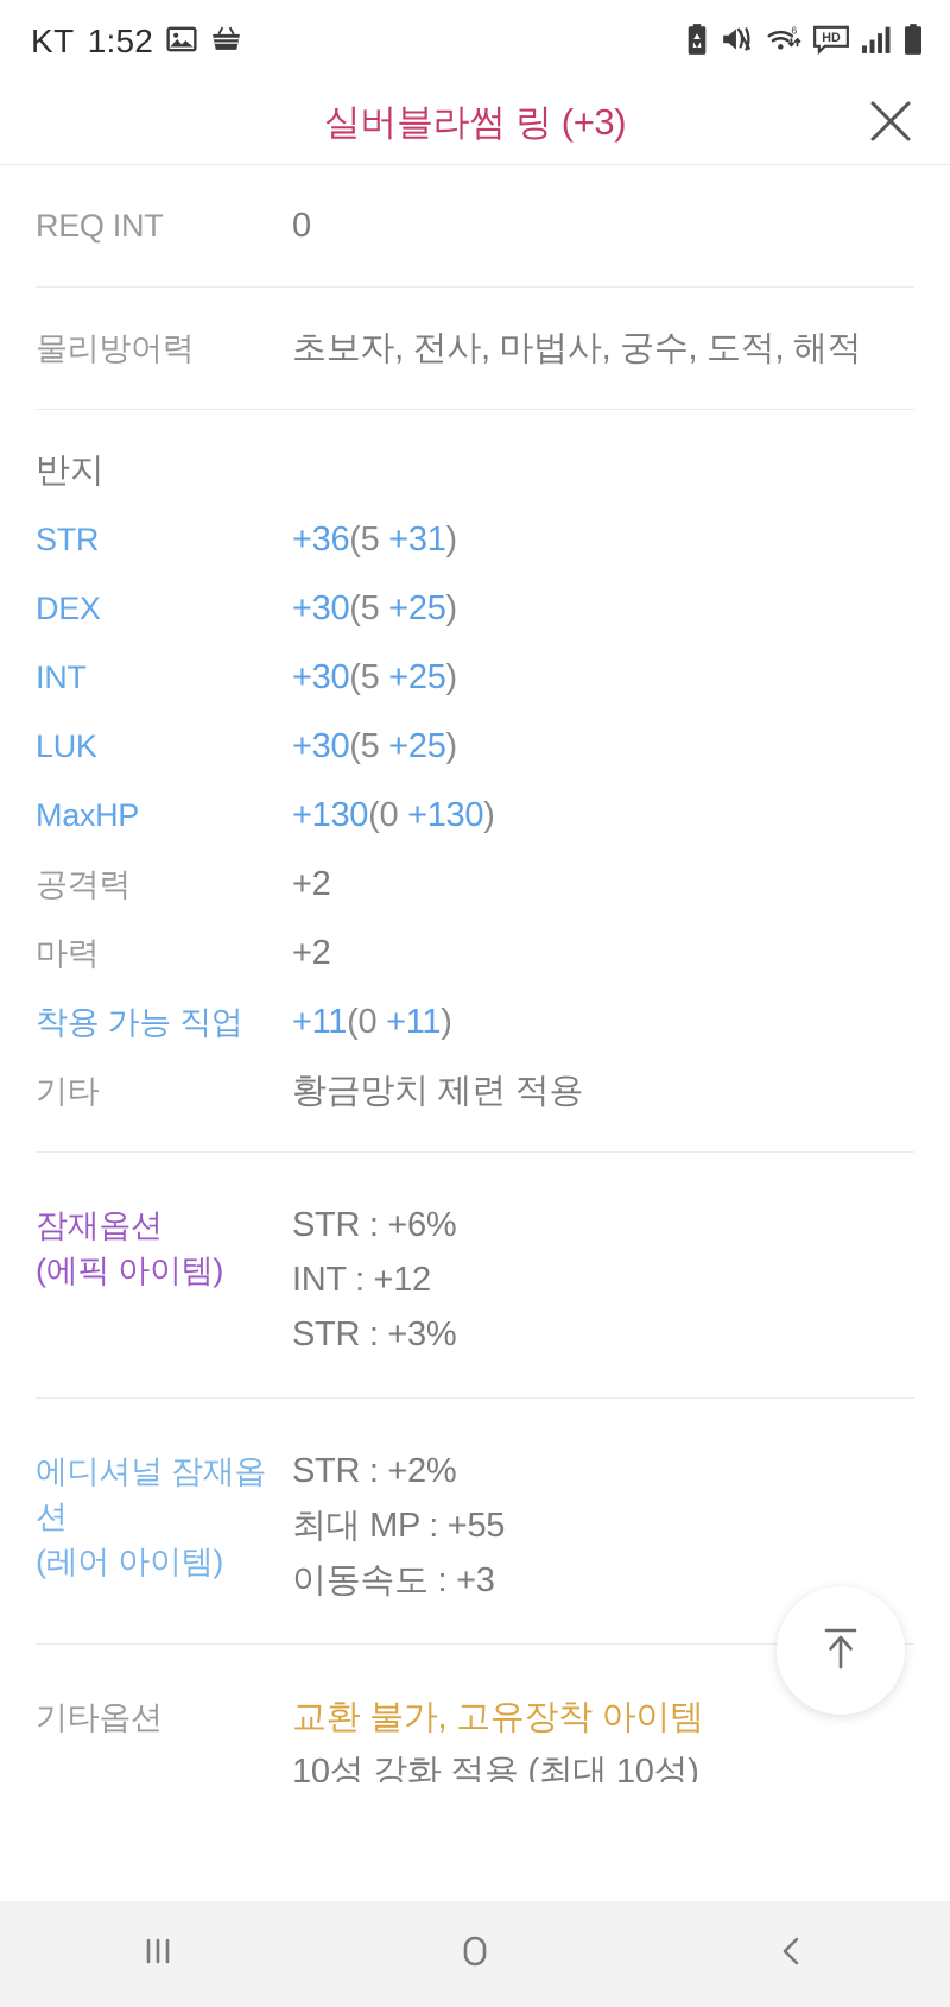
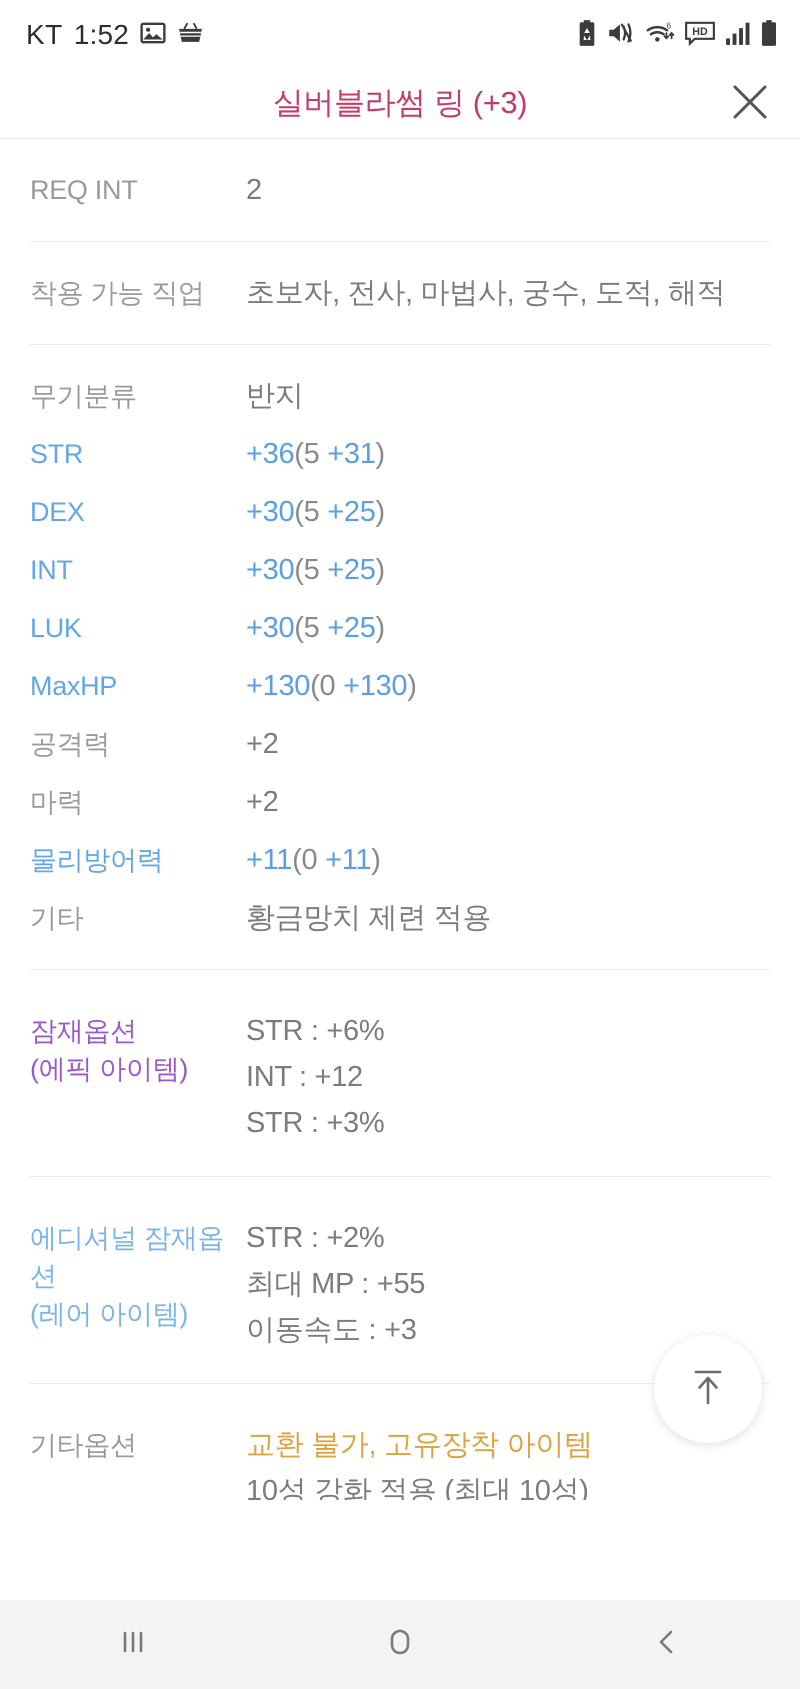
  KT
  1:52
  6
  HD
  실버블라썸 링 (+3)
  REQ INT
- 0
+ 2
- 물리방어력
+ 착용 가능 직업
  초보자, 전사, 마법사, 궁수, 도적, 해적
+ 무기분류
  반지
  STR
  +36(5 +31)
  DEX
  +30(5 +25)
  INT
  +30(5 +25)
  LUK
  +30(5 +25)
  MaxHP
  +130(0 +130)
  공격력
  +2
  마력
  +2
- 착용 가능 직업
+ 물리방어력
  +11(0 +11)
  기타
  황금망치 제련 적용
  잠재옵션
  (에픽 아이템)
  STR : +6%
  INT : +12
  STR : +3%
  에디셔널 잠재옵션
  (레어 아이템)
  STR : +2%
  최대 MP : +55
  이동속도 : +3
  기타옵션
  교환 불가, 고유장착 아이템
  10성 강화 적용 (최대 10성)
